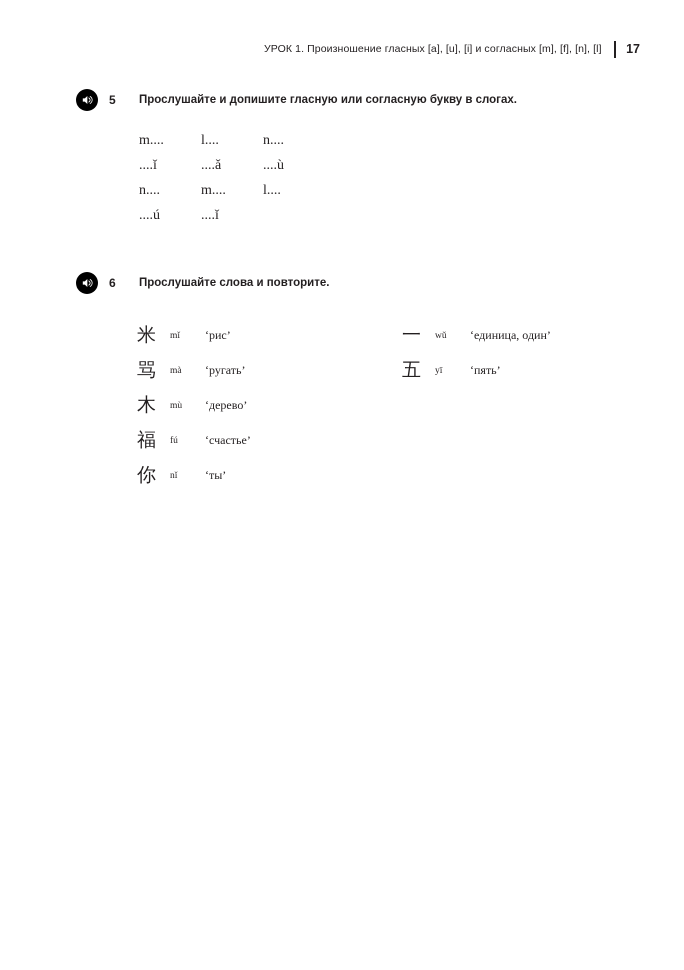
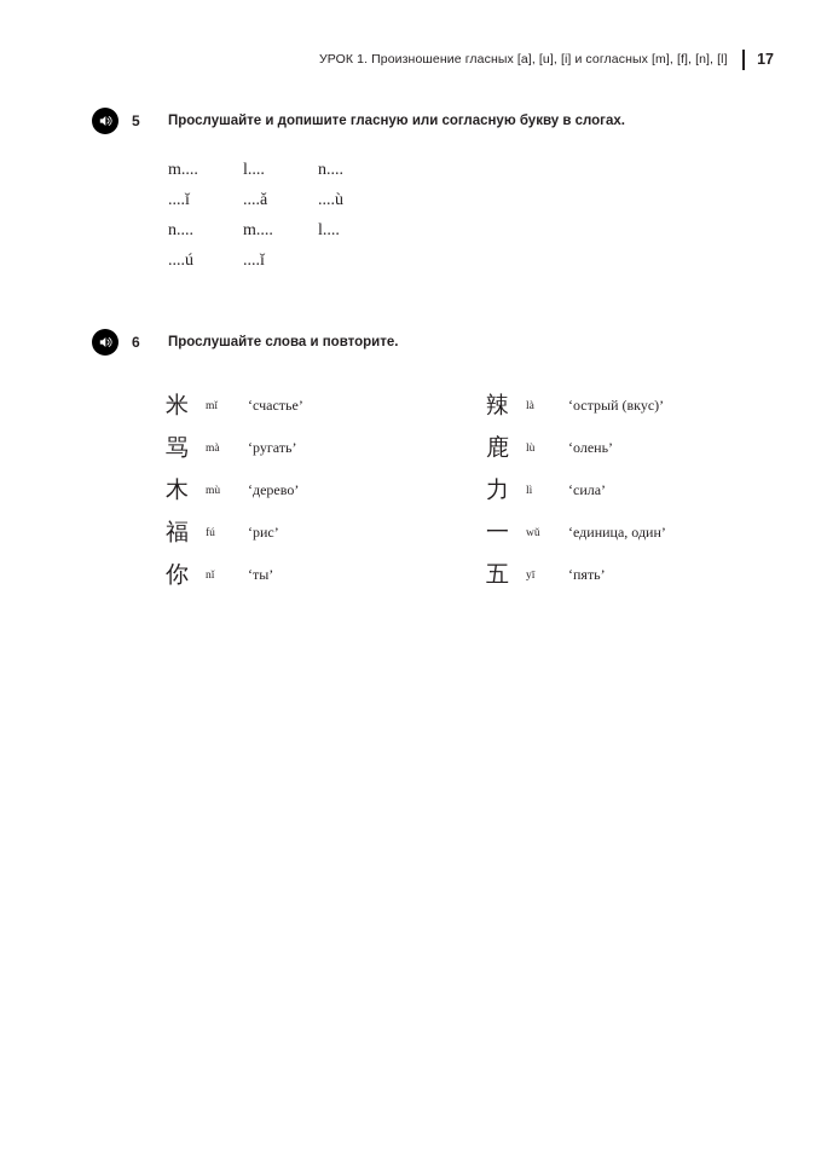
  УРОК 1. Произношение гласных [a], [u], [i] и согласных [m], [f], [n], [l]
  17
  5
  Прослушайте и допишите гласную или согласную букву в слогах.
  m....
  l....
  n....
  ....ǐ
  ....ǎ
  ....ù
  n....
  m....
  l....
  ....ú
  ....ǐ
  6
  Прослушайте слова и повторите.
  米
  mǐ
- ‘рис’
+ ‘счастье’
  骂
  mà
  ‘ругать’
  木
  mù
  ‘дерево’
  福
  fú
- ‘счастье’
+ ‘рис’
  你
  nǐ
  ‘ты’
+ 辣
+ là
+ ‘острый (вкус)’
+ 鹿
+ lù
+ ‘олень’
+ 力
+ lì
+ ‘сила’
  一
  wǔ
  ‘единица, один’
  五
  yī
  ‘пять’
